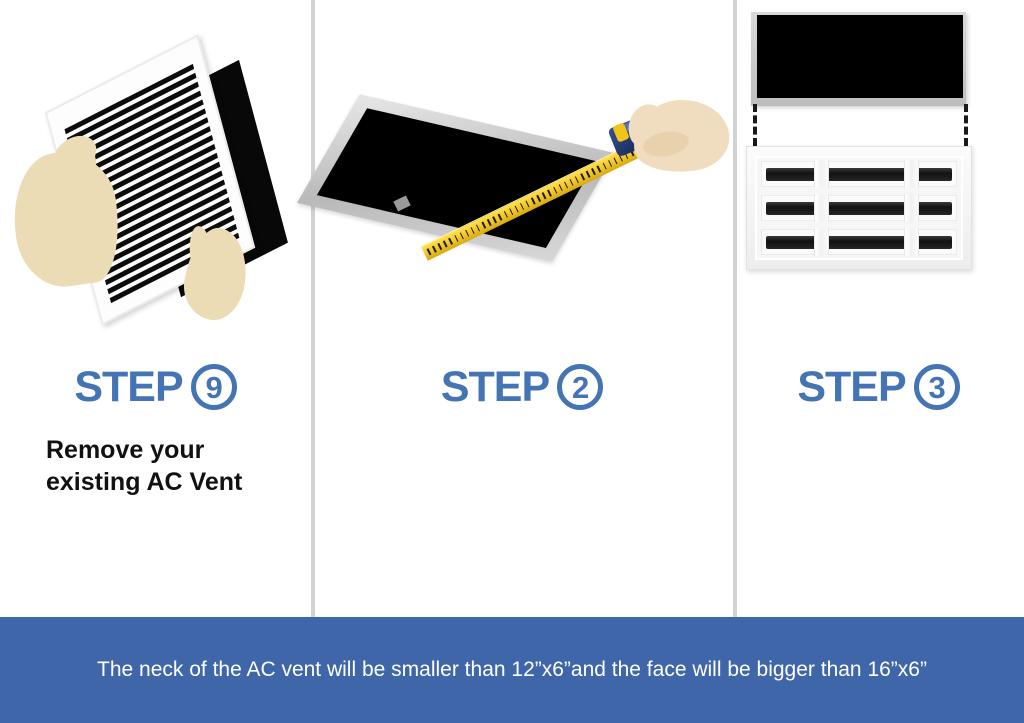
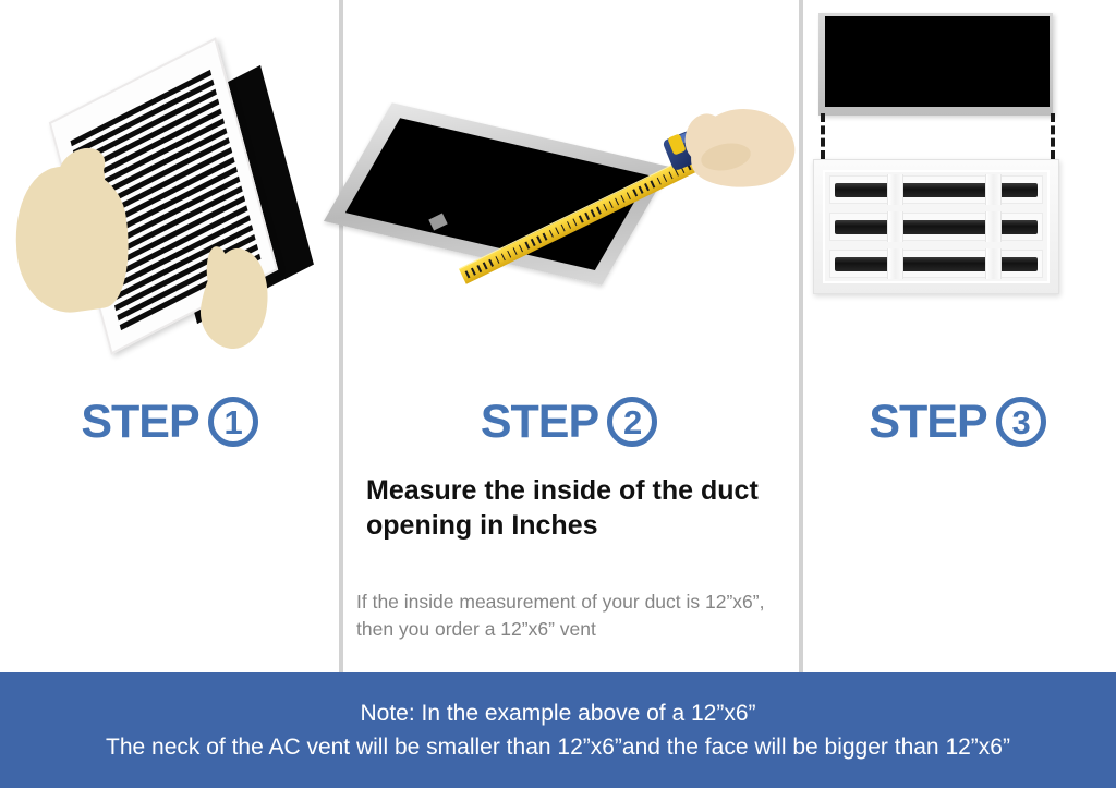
  STEP
- 9
+ 1
- Remove your existing AC Vent
  STEP
  2
+ Measure the inside of the duct opening in Inches
+ If the inside measurement of your duct is 12”x6”, then you order a 12”x6” vent
  STEP
  3
+ Note: In the example above of a 12”x6”
- The neck of the AC vent will be smaller than 12”x6”and the face will be bigger than 16”x6”
+ The neck of the AC vent will be smaller than 12”x6”and the face will be bigger than 12”x6”
